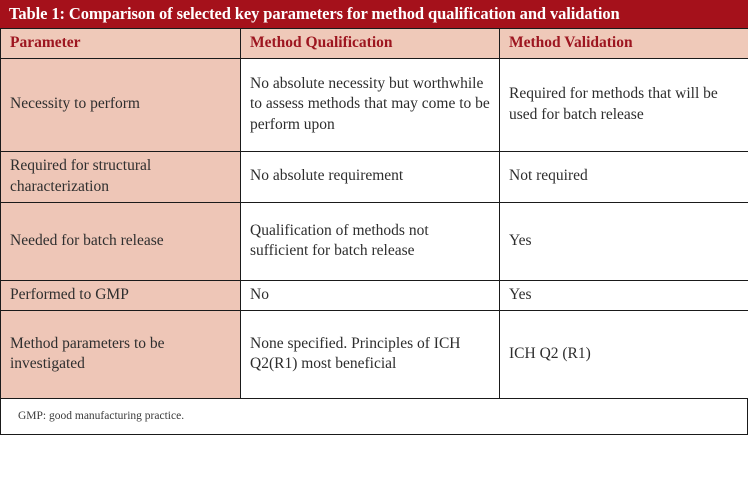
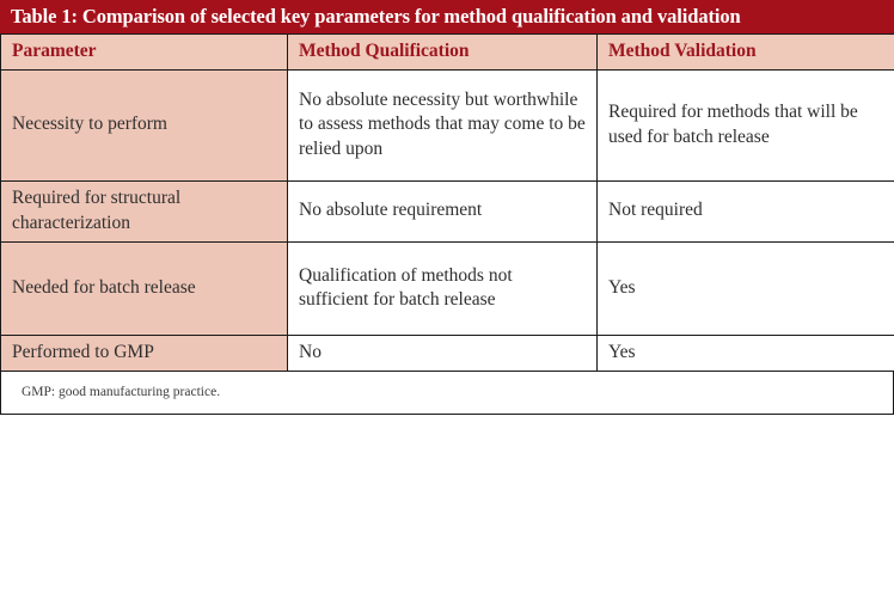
  Table 1: Comparison of selected key parameters for method qualification and validation
  Parameter	Method Qualification	Method Validation
- Necessity to perform	No absolute necessity but worthwhile to assess methods that may come to be perform upon	Required for methods that will be used for batch release
+ Necessity to perform	No absolute necessity but worthwhile to assess methods that may come to be relied upon	Required for methods that will be used for batch release
  Required for structural characterization	No absolute requirement	Not required
  Needed for batch release	Qualification of methods not sufficient for batch release	Yes
  Performed to GMP	No	Yes
- Method parameters to be investigated	None specified. Principles of ICH Q2(R1) most beneficial	ICH Q2 (R1)
  GMP: good manufacturing practice.
